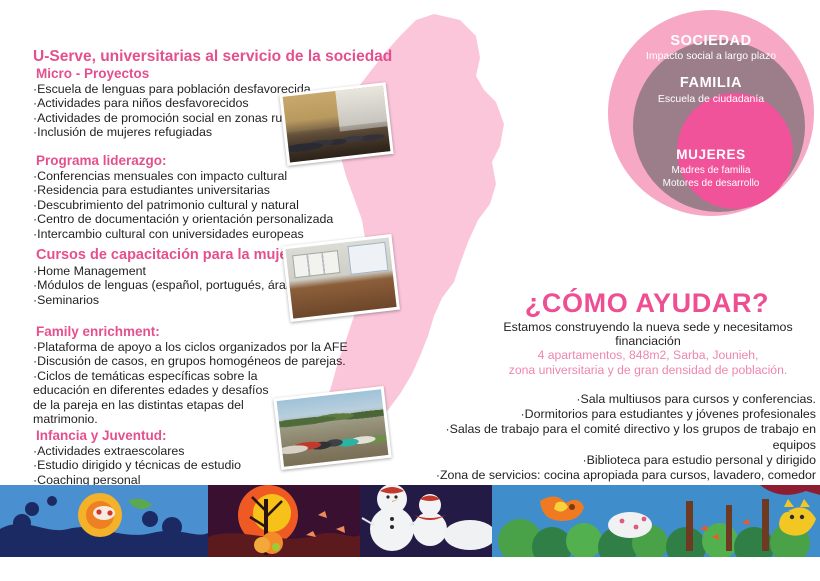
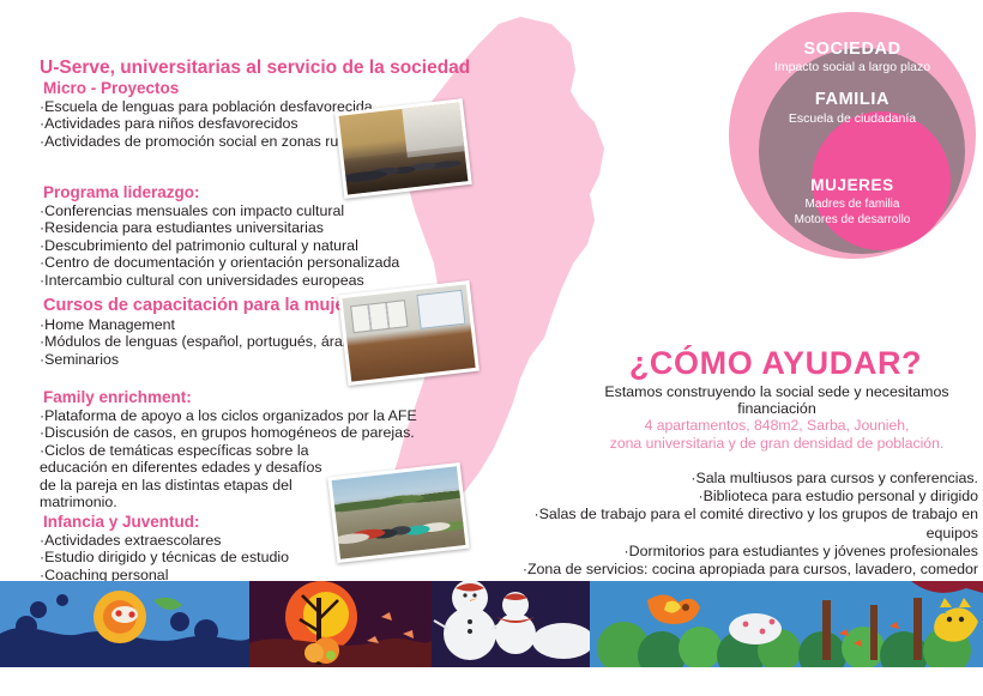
  U-Serve, universitarias al servicio de la sociedad
  Micro - Proyectos
  ·Escuela de lenguas para población desfavorecida
  ·Actividades para niños desfavorecidos
  ·Actividades de promoción social en zonas ru
- ·Inclusión de mujeres refugiadas
  Programa liderazgo:
  ·Conferencias mensuales con impacto cultural
  ·Residencia para estudiantes universitarias
  ·Descubrimiento del patrimonio cultural y natural
  ·Centro de documentación y orientación personalizada
  ·Intercambio cultural con universidades europeas
  Cursos de capacitación para la muj
  ·Home Management
  ·Módulos de lenguas (español, portugués, ára
  ·Seminarios
  Family enrichment:
  ·Plataforma de apoyo a los ciclos organizados por la AFE
  ·Discusión de casos, en grupos homogéneos de parejas.
  ·Ciclos de temáticas específicas sobre la educación en diferentes edades y desafíos de la pareja en las distintas etapas del matrimonio.
  Infancia y Juventud:
  ·Actividades extraescolares
  ·Estudio dirigido y técnicas de estudio
  ·Coaching personal
  SOCIEDAD
  Impacto social a largo plazo
  FAMILIA
  Escuela de ciudadanía
  MUJERES
  Madres de familia
  Motores de desarrollo
  ¿CÓMO AYUDAR?
- Estamos construyendo la nueva sede y necesitamos financiación
+ Estamos construyendo la social sede y necesitamos financiación
  4 apartamentos, 848m2, Sarba, Jounieh,
  zona universitaria y de gran densidad de población.
  ·Sala multiusos para cursos y conferencias.
- ·Dormitorios para estudiantes y jóvenes profesionales
+ ·Biblioteca para estudio personal y dirigido
  ·Salas de trabajo para el comité directivo y los grupos de trabajo en equipos
- ·Biblioteca para estudio personal y dirigido
+ ·Dormitorios para estudiantes y jóvenes profesionales
  ·Zona de servicios: cocina apropiada para cursos, lavadero, comedor
